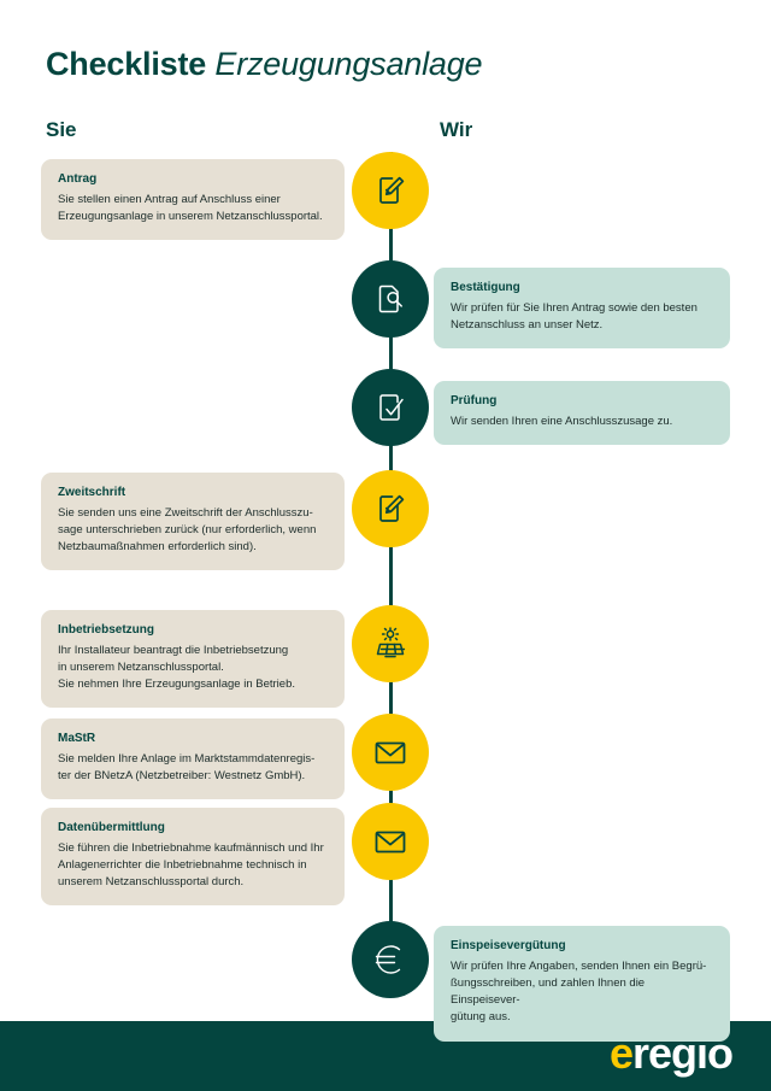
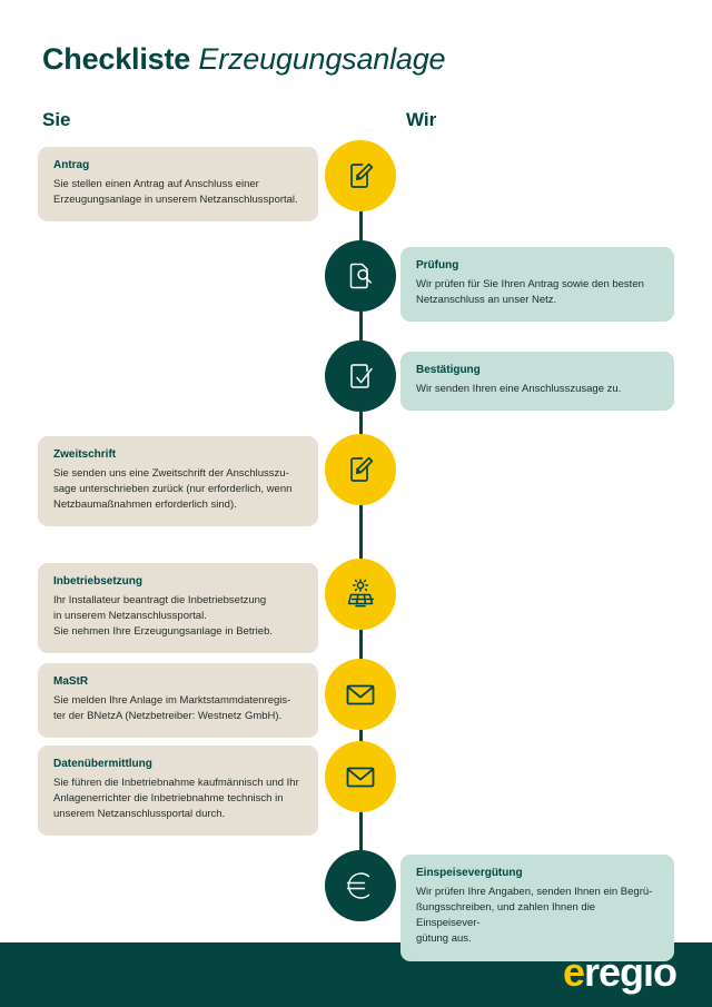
  Checkliste Erzeugungsanlage
  Sie
  Wir
  Antrag
  Sie stellen einen Antrag auf Anschluss einer
  Erzeugungsanlage in unserem Netzanschlussportal.
- Bestätigung
+ Prüfung
  Wir prüfen für Sie Ihren Antrag sowie den besten
  Netzanschluss an unser Netz.
- Prüfung
+ Bestätigung
  Wir senden Ihren eine Anschlusszusage zu.
  Zweitschrift
  Sie senden uns eine Zweitschrift der Anschlusszu-
  sage unterschrieben zurück (nur erforderlich, wenn
  Netzbaumaßnahmen erforderlich sind).
  Inbetriebsetzung
  Ihr Installateur beantragt die Inbetriebsetzung
  in unserem Netzanschlussportal.
  Sie nehmen Ihre Erzeugungsanlage in Betrieb.
  MaStR
  Sie melden Ihre Anlage im Marktstammdatenregis-
  ter der BNetzA (Netzbetreiber: Westnetz GmbH).
  Datenübermittlung
  Sie führen die Inbetriebnahme kaufmännisch und Ihr
  Anlagenerrichter die Inbetriebnahme technisch in
  unserem Netzanschlussportal durch.
  Einspeisevergütung
  Wir prüfen Ihre Angaben, senden Ihnen ein Begrü-
  ßungsschreiben, und zahlen Ihnen die Einspeisever-
  gütung aus.
  eregio
